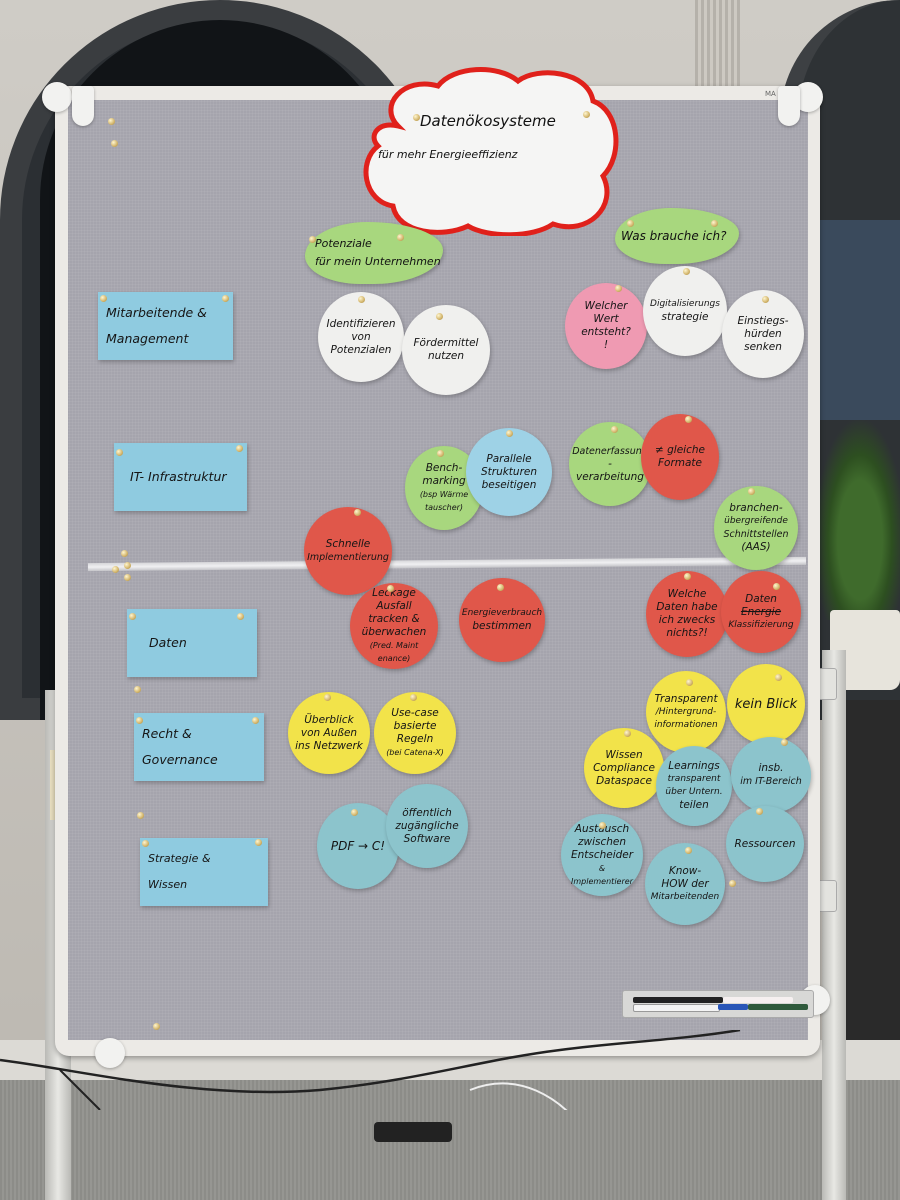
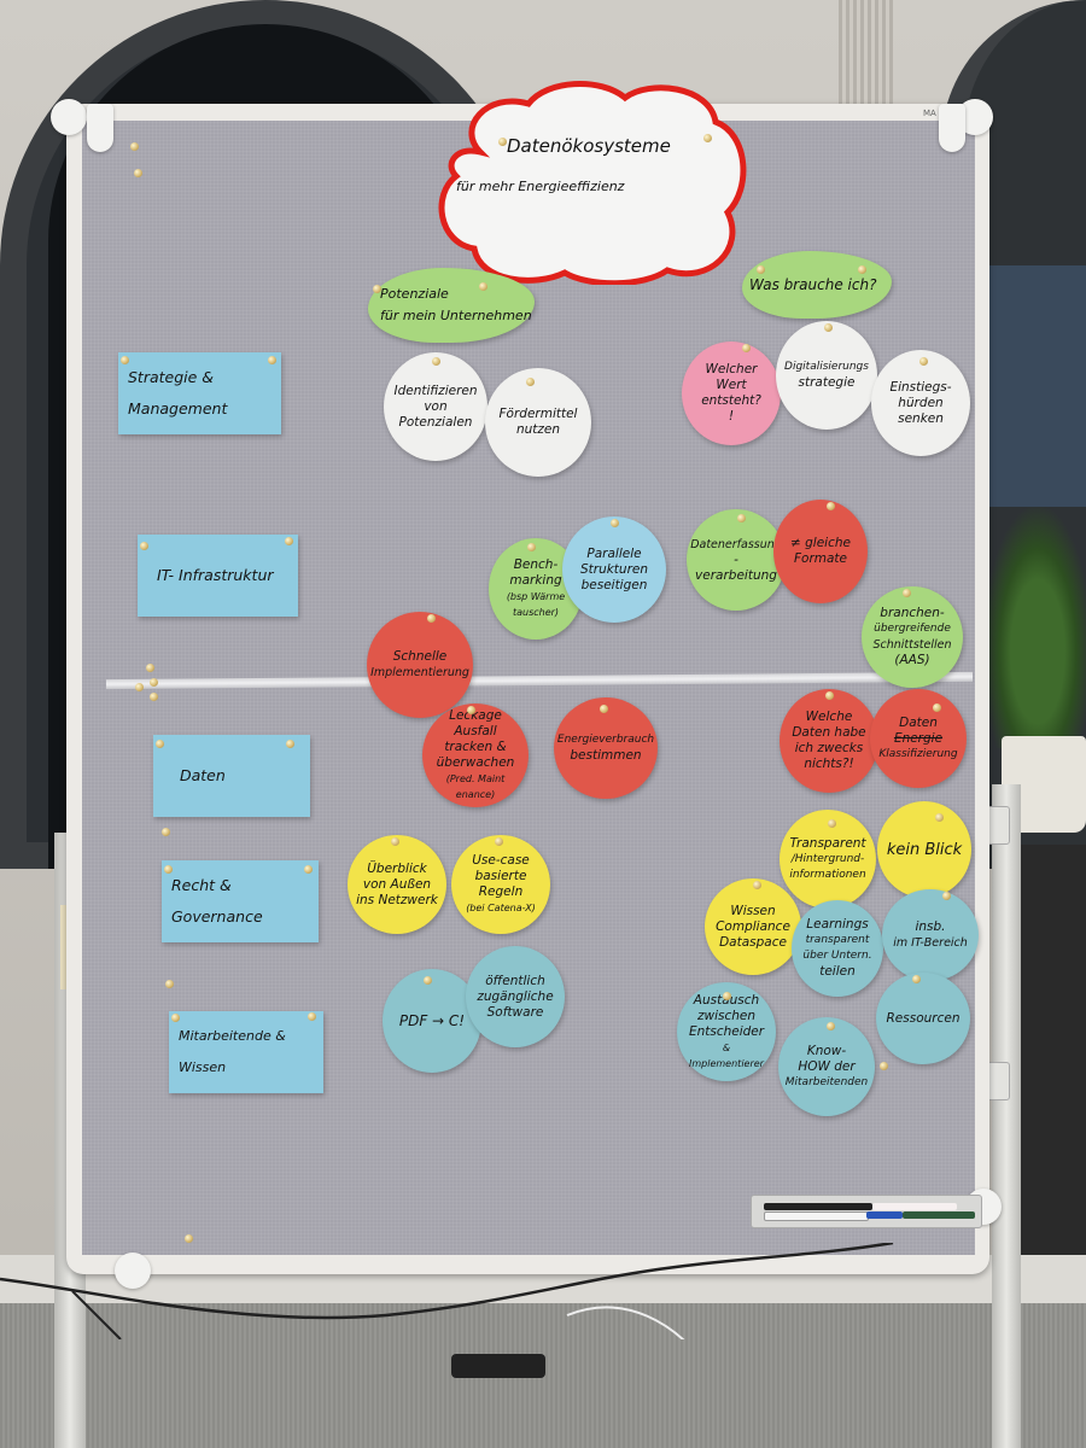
  MA
  Datenökosysteme
  für mehr Energieeffizienz
  Potenziale
  für mein Unternehmen
  Was brauche ich?
- Mitarbeitende &
+ Strategie &
  Management
  IT- Infrastruktur
  Daten
  Recht &
  Governance
- Strategie &
+ Mitarbeitende &
  Wissen
  Identifizieren
  von
  Potenzialen
  Fördermittel
  nutzen
  Welcher
  Wert
  entsteht?
  !
  Digitalisierungs
  strategie
  Einstiegs-
  hürden
  senken
  Bench-
  marking
  (bsp Wärme
  tauscher)
  Parallele
  Strukturen
  beseitigen
  Datenerfassun
  - verarbeitung
  ≠ gleiche
  Formate
  branchen-
  übergreifende
  Schnittstellen
  (AAS)
  Schnelle
  Implementierung
  Leckage
  Ausfall
  tracken &
  überwachen
  (Pred. Maint
  enance)
  Energieverbrauch
  bestimmen
  Welche
  Daten habe
  ich zwecks
  nichts?!
  Daten
  Energie
  Klassifizierung
  Überblick
  von Außen
  ins Netzwerk
  Use-case
  basierte
  Regeln
  (bei Catena-X)
  Transparent
  /Hintergrund-
  informationen
  kein Blick
  Wissen
  Compliance
  Dataspace
  Learnings
  transparent
  über Untern.
  teilen
  insb.
  im IT-Bereich
  PDF → C!
  öffentlich
  zugängliche
  Software
  Austusch
  zwischen
  Entscheider
  & Implementierer
  Ressourcen
  Know-
  HOW der
  Mitarbeitenden
